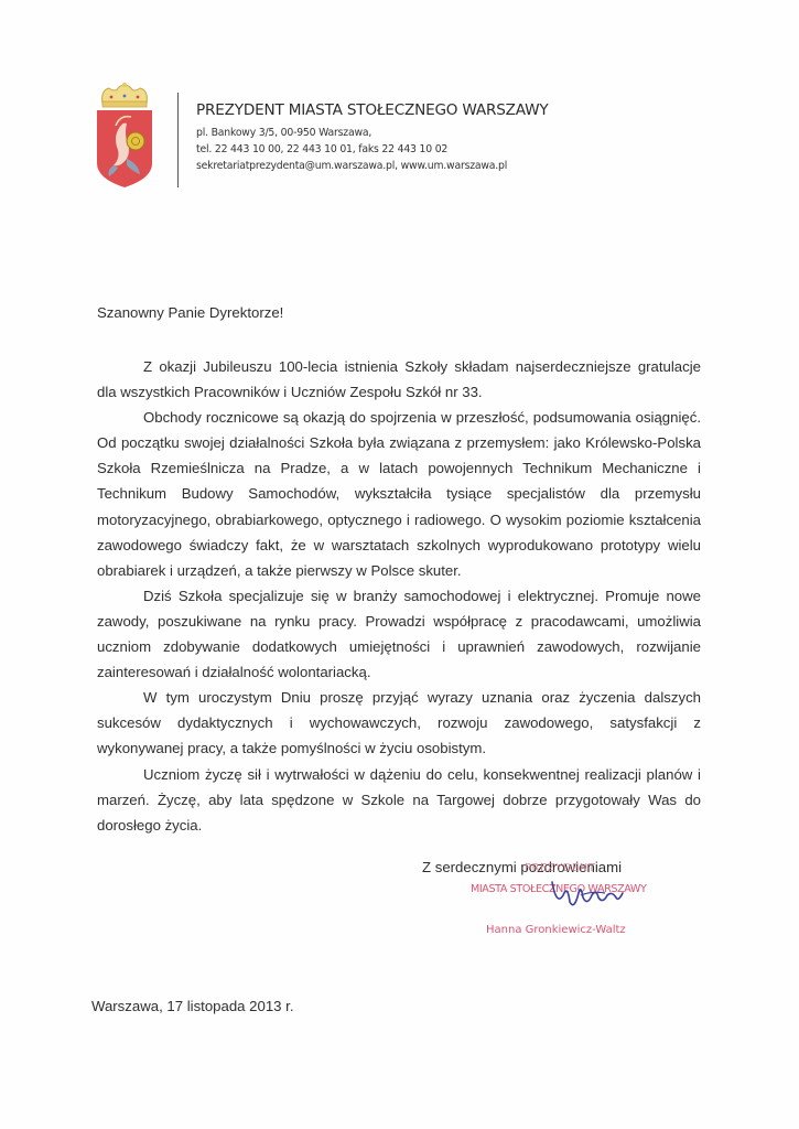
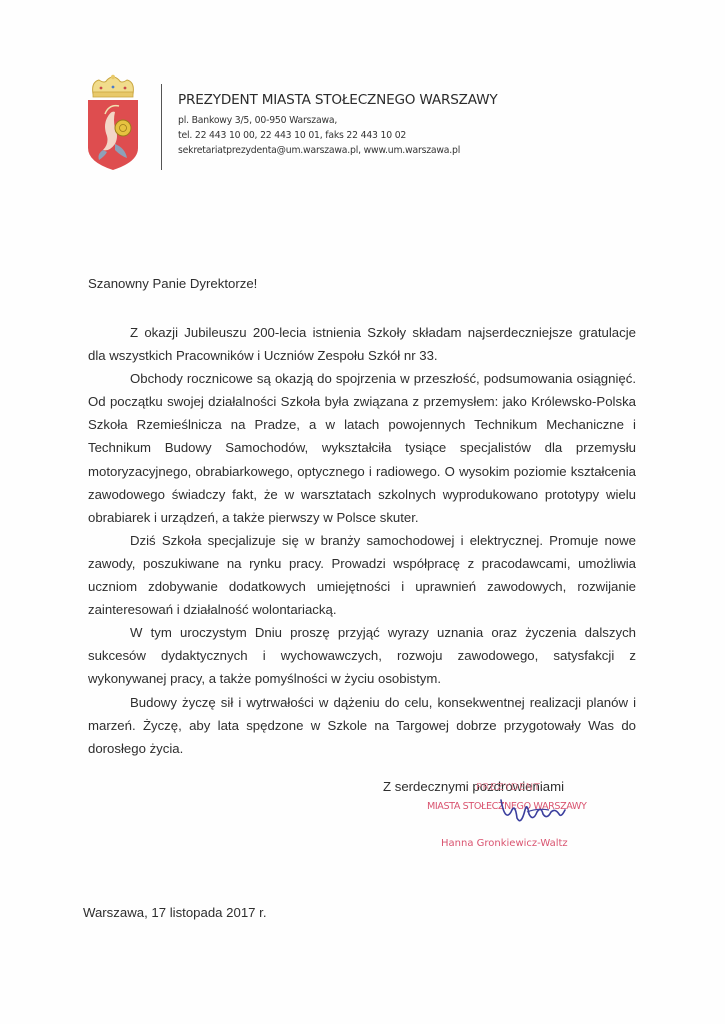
  PREZYDENT MIASTA STOŁECZNEGO WARSZAWY
  pl. Bankowy 3/5, 00-950 Warszawa,
  tel. 22 443 10 00, 22 443 10 01, faks 22 443 10 02
  sekretariatprezydenta@um.warszawa.pl, www.um.warszawa.pl
  Szanowny Panie Dyrektorze!
- Z okazji Jubileuszu 100-lecia istnienia Szkoły składam najserdeczniejsze gratulacje dla wszystkich Pracowników i Uczniów Zespołu Szkół nr 33.
+ Z okazji Jubileuszu 200-lecia istnienia Szkoły składam najserdeczniejsze gratulacje dla wszystkich Pracowników i Uczniów Zespołu Szkół nr 33.
  Obchody rocznicowe są okazją do spojrzenia w przeszłość, podsumowania osiągnięć. Od początku swojej działalności Szkoła była związana z przemysłem: jako Królewsko-Polska Szkoła Rzemieślnicza na Pradze, a w latach powojennych Technikum Mechaniczne i Technikum Budowy Samochodów, wykształciła tysiące specjalistów dla przemysłu motoryzacyjnego, obrabiarkowego, optycznego i radiowego. O wysokim poziomie kształcenia zawodowego świadczy fakt, że w warsztatach szkolnych wyprodukowano prototypy wielu obrabiarek i urządzeń, a także pierwszy w Polsce skuter.
  Dziś Szkoła specjalizuje się w branży samochodowej i elektrycznej. Promuje nowe zawody, poszukiwane na rynku pracy. Prowadzi współpracę z pracodawcami, umożliwia uczniom zdobywanie dodatkowych umiejętności i uprawnień zawodowych, rozwijanie zainteresowań i działalność wolontariacką.
  W tym uroczystym Dniu proszę przyjąć wyrazy uznania oraz życzenia dalszych sukcesów dydaktycznych i wychowawczych, rozwoju zawodowego, satysfakcji z wykonywanej pracy, a także pomyślności w życiu osobistym.
- Uczniom życzę sił i wytrwałości w dążeniu do celu, konsekwentnej realizacji planów i marzeń. Życzę, aby lata spędzone w Szkole na Targowej dobrze przygotowały Was do dorosłego życia.
+ Budowy życzę sił i wytrwałości w dążeniu do celu, konsekwentnej realizacji planów i marzeń. Życzę, aby lata spędzone w Szkole na Targowej dobrze przygotowały Was do dorosłego życia.
  Z serdecznymi pozdrowieniami
  PREZYDENT
  MIASTA STOŁECZNEG WARSZAWY
  Hanna Gronkiewicz-Waltz
- Warszawa, 17 listopada 2013 r.
+ Warszawa, 17 listopada 2017 r.
